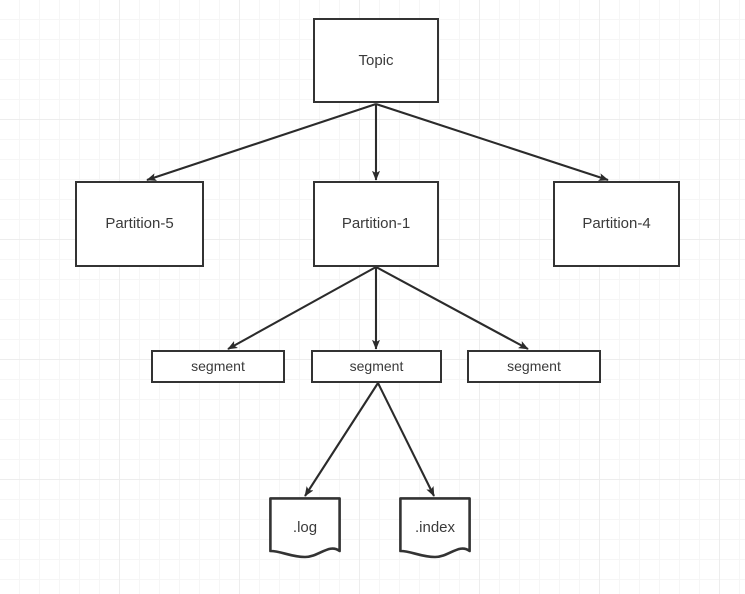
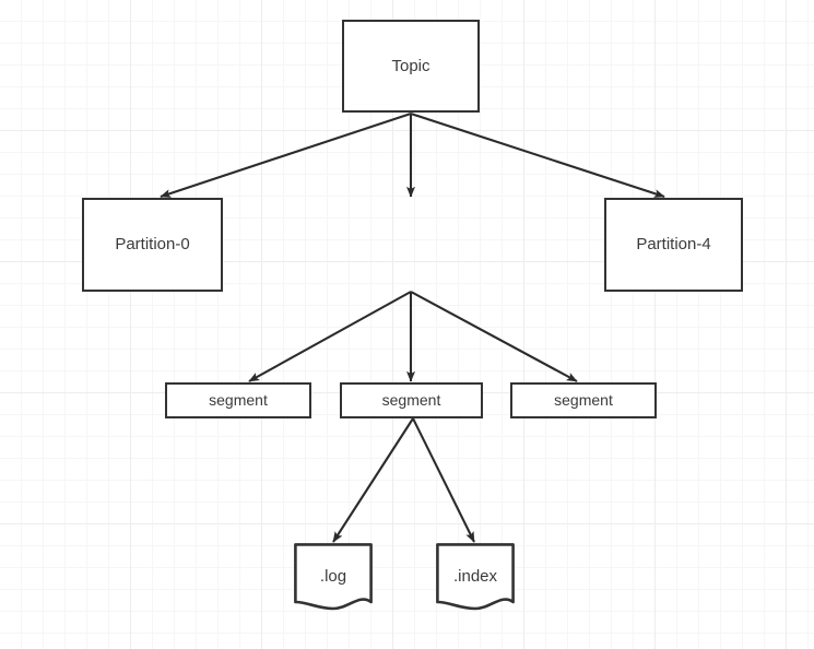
  Topic
- Partition-5
+ Partition-0
- Partition-1
  Partition-4
  segment
  segment
  segment
  .log
  .index
